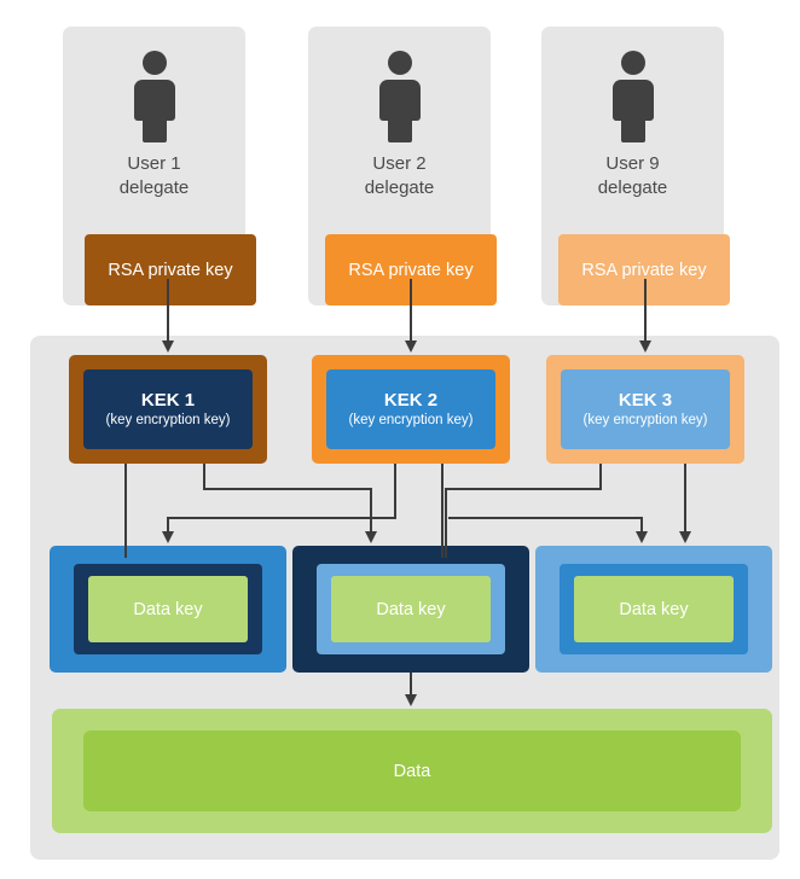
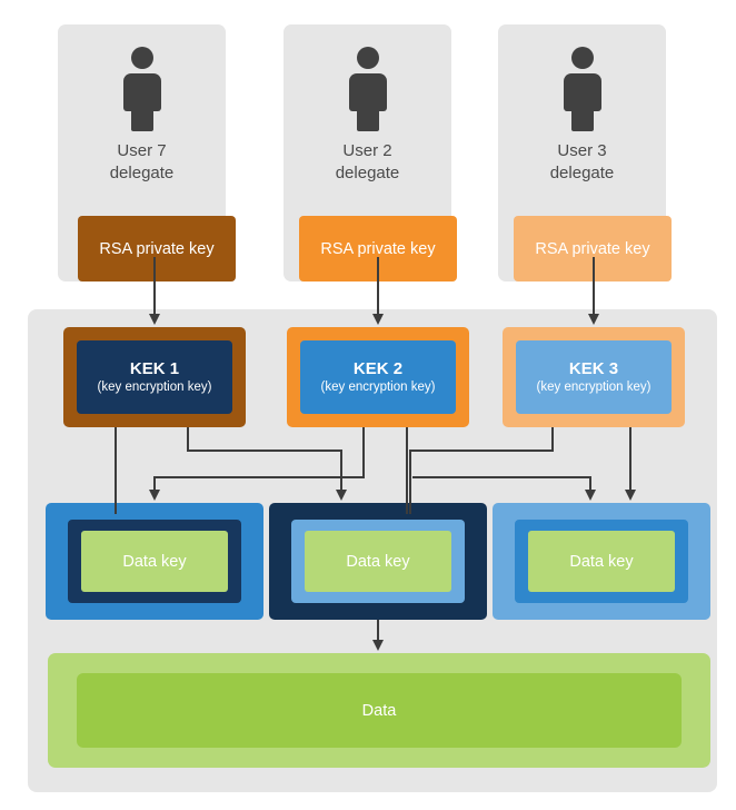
- User 1
+ User 7
  delegate
  RSA private key
  User 2
  delegate
  RSA private key
- User 9
+ User 3
  delegate
  RSA private key
  KEK 1
  (key encryption key)
  KEK 2
  (key encryption key)
  KEK 3
  (key encryption key)
  Data key
  Data key
  Data key
  Data
